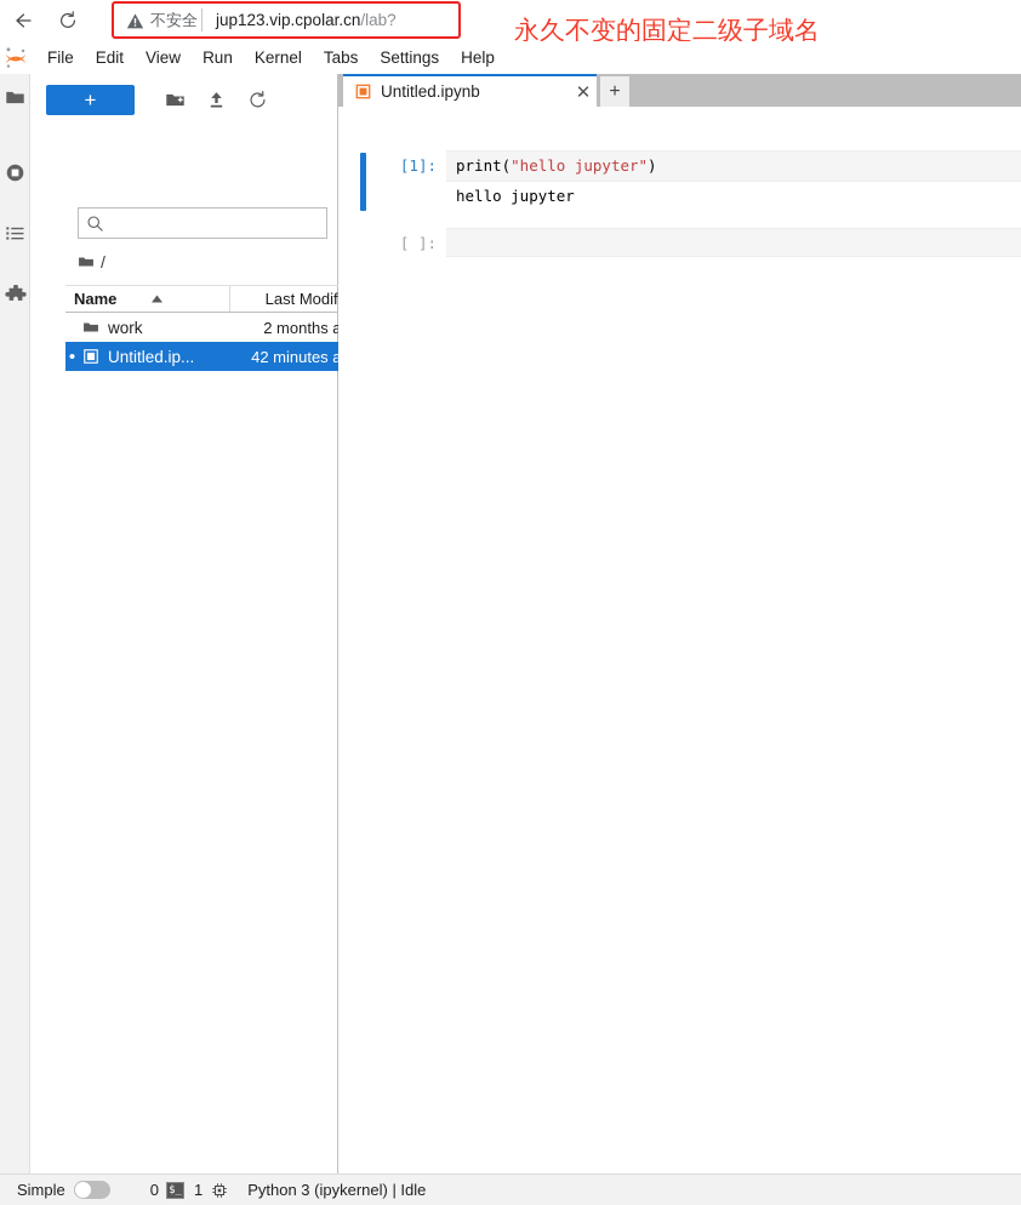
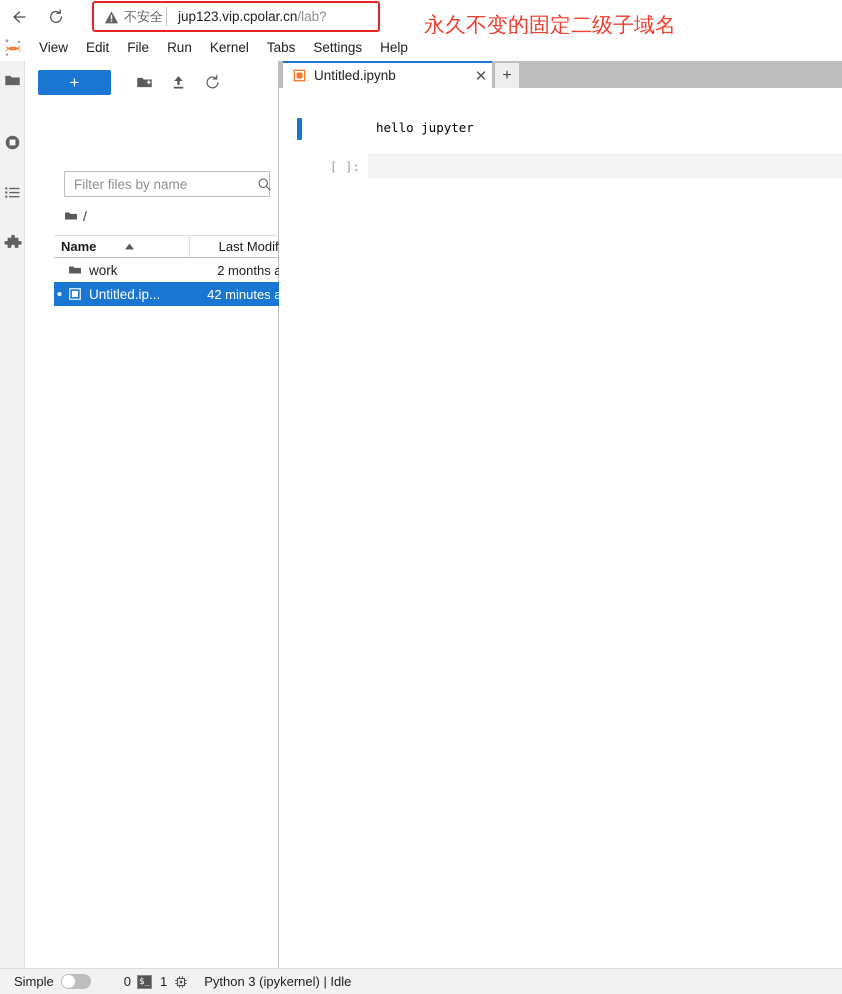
  不安全
  jup123.vip.cpolar.cn/lab?
  永久不变的固定二级子域名
- File
+ View
  Edit
- View
+ File
  Run
  Kernel
  Tabs
  Settings
  Help
  +
+ Filter files by name
  /
  Name
  Last Modif
  work
  2 months a
  •
  Untitled.ip...
  42 minutes a
  Untitled.ipynb
  ✕
  +
- [1]:
- print("hello jupyter")
  hello jupyter
  [ ]:
  Simple
  0
  $_
  1
  Python 3 (ipykernel) | Idle
